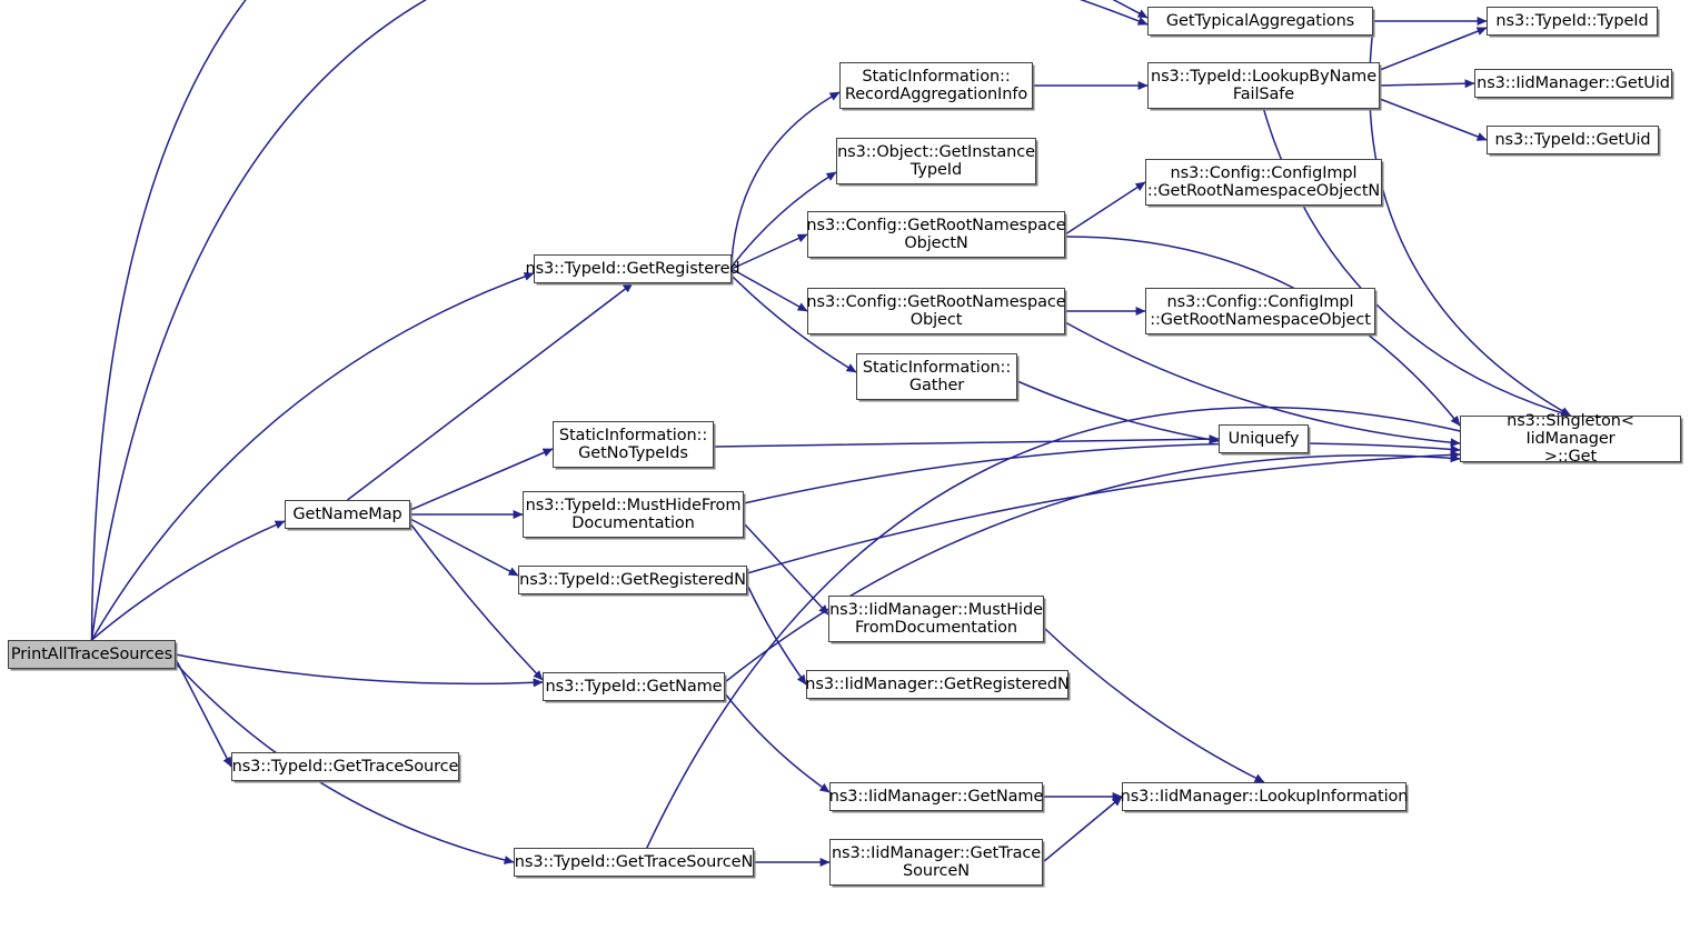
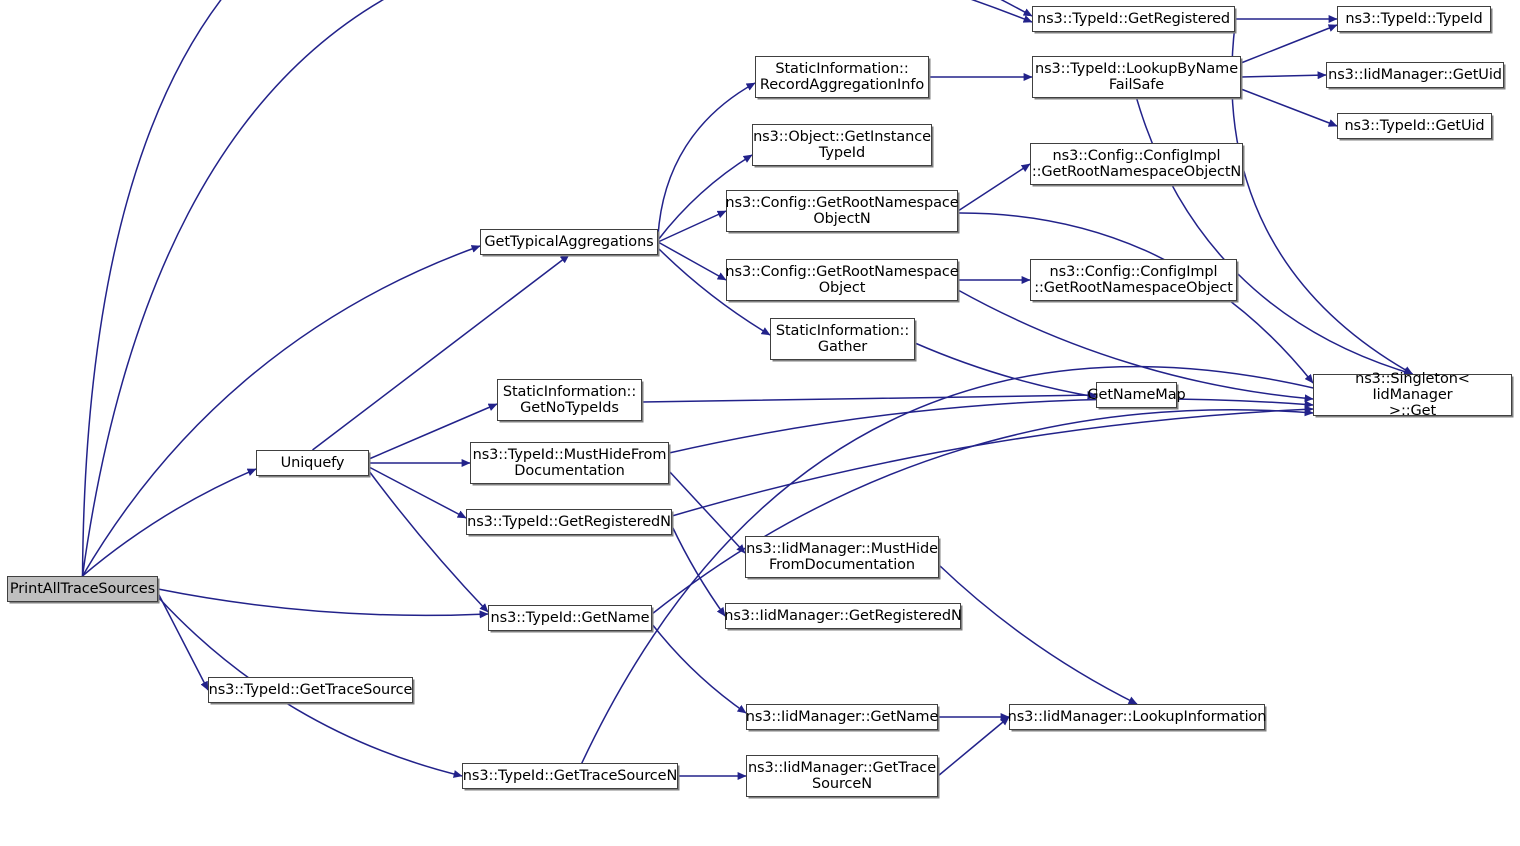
  PrintAllTraceSources
- GetTypicalAggregations
+ ns3::TypeId::GetRegistered
  ns3::TypeId::TypeId
  StaticInformation::
  RecordAggregationInfo
  ns3::TypeId::LookupByName
  FailSafe
  ns3::IidManager::GetUid
  ns3::TypeId::GetUid
  ns3::Object::GetInstance
  TypeId
  ns3::Config::ConfigImpl
  ::GetRootNamespaceObjectN
  ns3::Config::GetRootNamespace
  ObjectN
- ns3::TypeId::GetRegistered
+ GetTypicalAggregations
  ns3::Config::GetRootNamespace
  Object
  ns3::Config::ConfigImpl
  ::GetRootNamespaceObject
  StaticInformation::
  Gather
- Uniquefy
+ GetNameMap
  ns3::Singleton< IidManager
  >::Get
  StaticInformation::
  GetNoTypeIds
- GetNameMap
+ Uniquefy
  ns3::TypeId::MustHideFrom
  Documentation
  ns3::TypeId::GetRegisteredN
  ns3::IidManager::MustHide
  FromDocumentation
  ns3::IidManager::GetRegisteredN
  ns3::TypeId::GetName
  ns3::TypeId::GetTraceSource
  ns3::IidManager::GetName
  ns3::IidManager::LookupInformation
  ns3::TypeId::GetTraceSourceN
  ns3::IidManager::GetTrace
  SourceN
